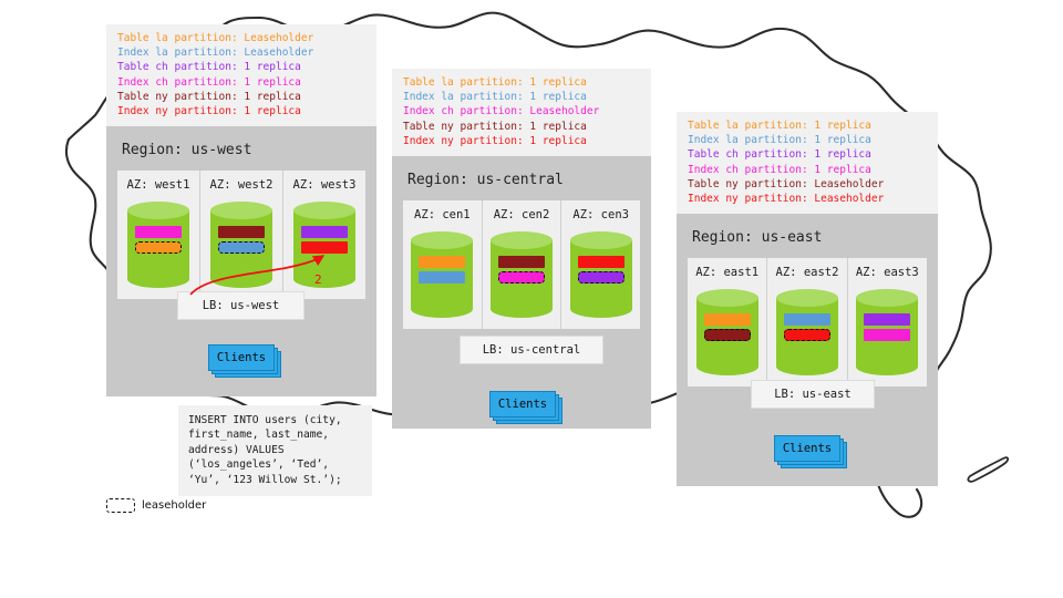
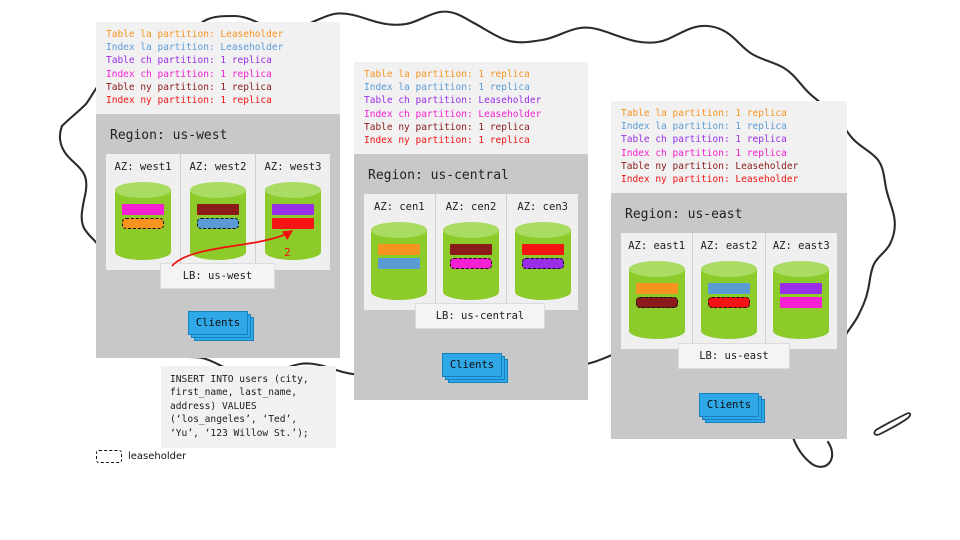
  Table la partition: Leaseholder
  Index la partition: Leaseholder
  Table ch partition: 1 replica
  Index ch partition: 1 replica
  Table ny partition: 1 replica
  Index ny partition: 1 replica
  Region: us-west
  AZ: west1
  AZ: west2
  AZ: west3
  LB: us-west
  Clients
  Table la partition: 1 replica
  Index la partition: 1 replica
+ Table ch partition: Leaseholder
  Index ch partition: Leaseholder
  Table ny partition: 1 replica
  Index ny partition: 1 replica
  Region: us-central
  AZ: cen1
  AZ: cen2
  AZ: cen3
  LB: us-central
  Clients
  Table la partition: 1 replica
  Index la partition: 1 replica
  Table ch partition: 1 replica
  Index ch partition: 1 replica
  Table ny partition: Leaseholder
  Index ny partition: Leaseholder
  Region: us-east
  AZ: east1
  AZ: east2
  AZ: east3
  LB: us-east
  Clients
  INSERT INTO users (city,
  first_name, last_name,
  address) VALUES
  (‘los_angeles’, ‘Ted’,
  ‘Yu’, ‘123 Willow St.’);
  leaseholder
  2
